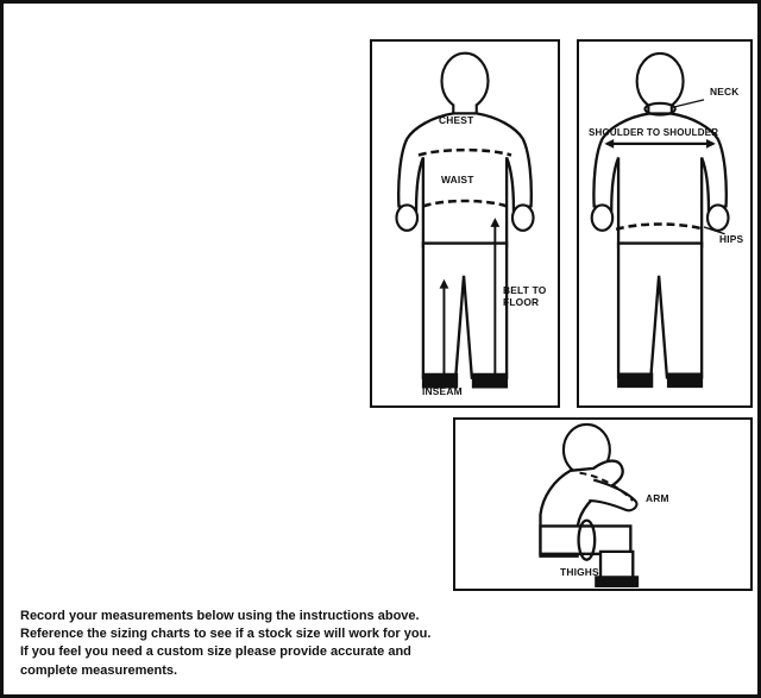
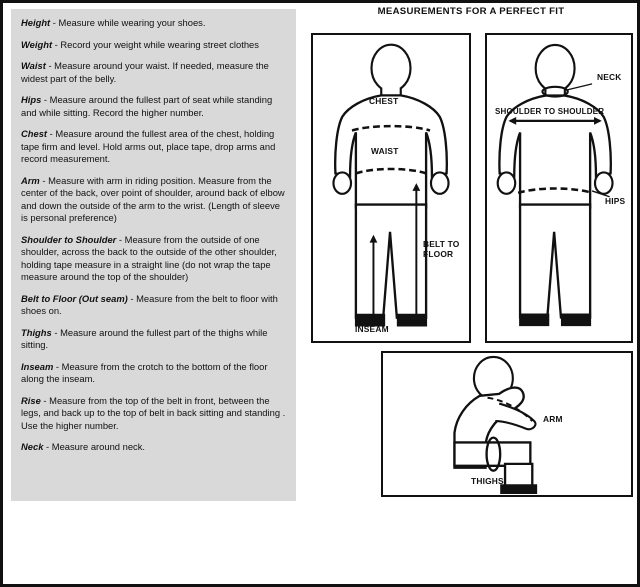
+ Height - Measure while wearing your shoes.
+ Weight - Record your weight while wearing street clothes
+ Waist - Measure around your waist. If needed, measure the widest part of the belly.
+ Hips - Measure around the fullest part of seat while standing and while sitting. Record the higher number.
+ Chest - Measure around the fullest area of the chest, holding tape firm and level. Hold arms out, place tape, drop arms and record measurement.
+ Arm - Measure with arm in riding position. Measure from the center of the back, over point of shoulder, around back of elbow and down the outside of the arm to the wrist. (Length of sleeve is personal preference)
+ Shoulder to Shoulder - Measure from the outside of one shoulder, across the back to the outside of the other shoulder, holding tape measure in a straight line (do not wrap the tape measure around the top of the shoulder)
+ Belt to Floor (Out seam) - Measure from the belt to floor with shoes on.
+ Thighs - Measure around the fullest part of the thighs while sitting.
+ Inseam - Measure from the crotch to the bottom of the floor along the inseam.
+ Rise - Measure from the top of the belt in front, between the legs, and back up to the top of belt in back sitting and standing . Use the higher number.
+ Neck - Measure around neck.
+ MEASUREMENTS FOR A PERFECT FIT
  CHEST
  WAIST
  BELT TO
  FLOOR
  INSEAM
  NECK
  SHOULDER TO SHOULDER
  HIPS
  ARM
  THIGHS
- Record your measurements below using the instructions above.
- Reference the sizing charts to see if a stock size will work for you.
- If you feel you need a custom size please provide accurate and
- complete measurements.
